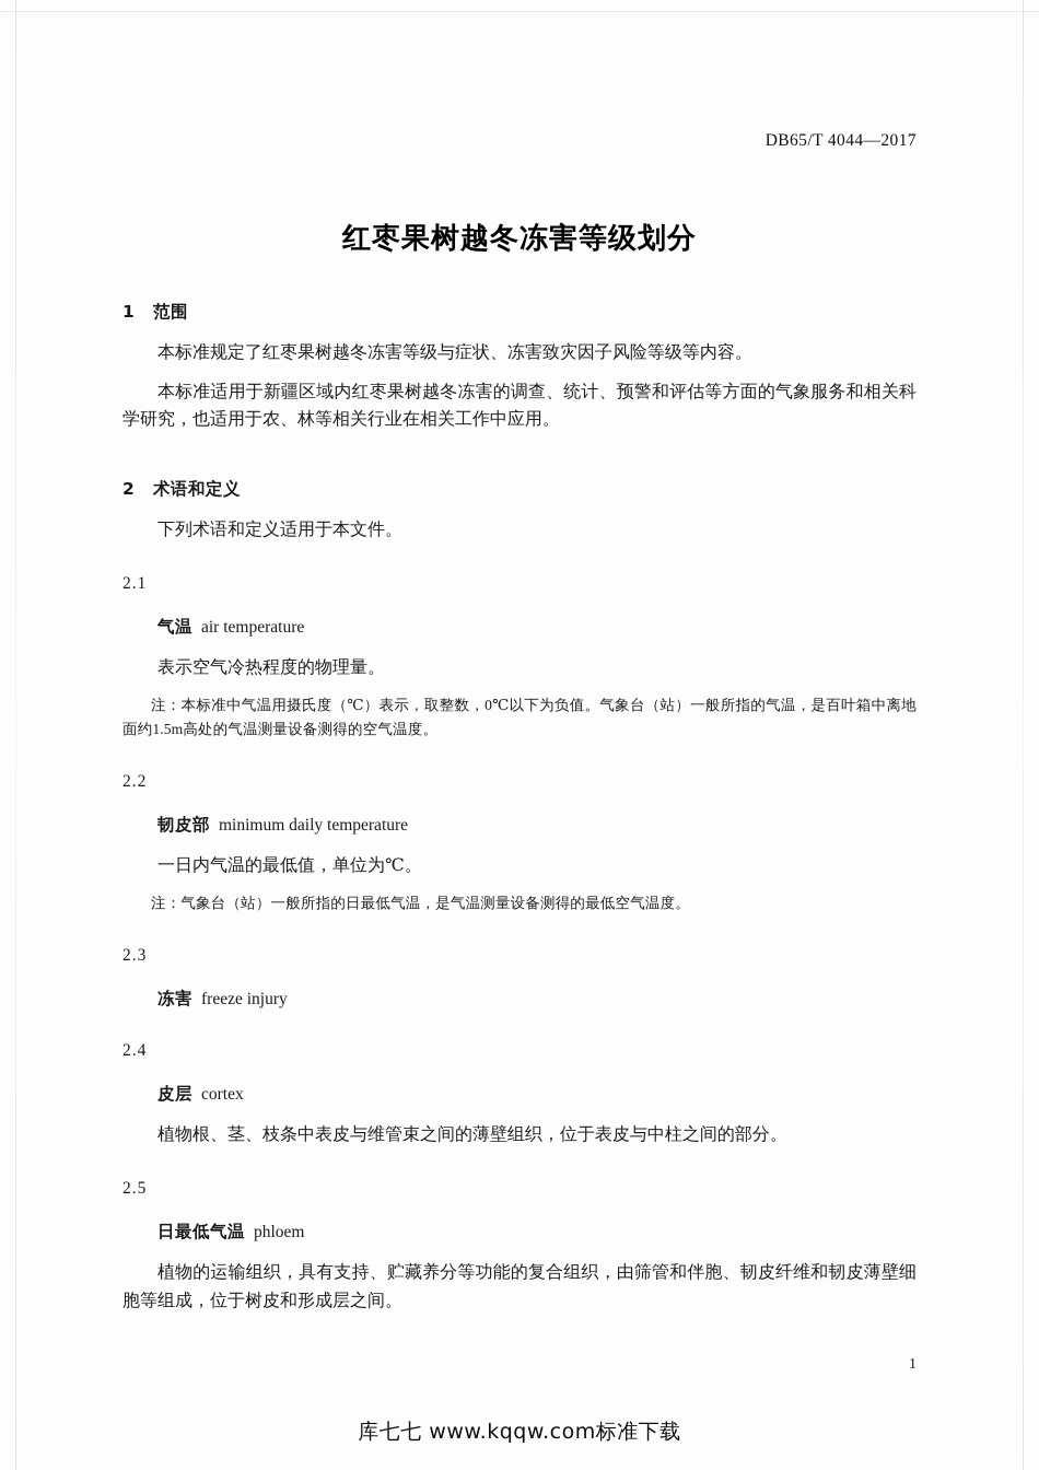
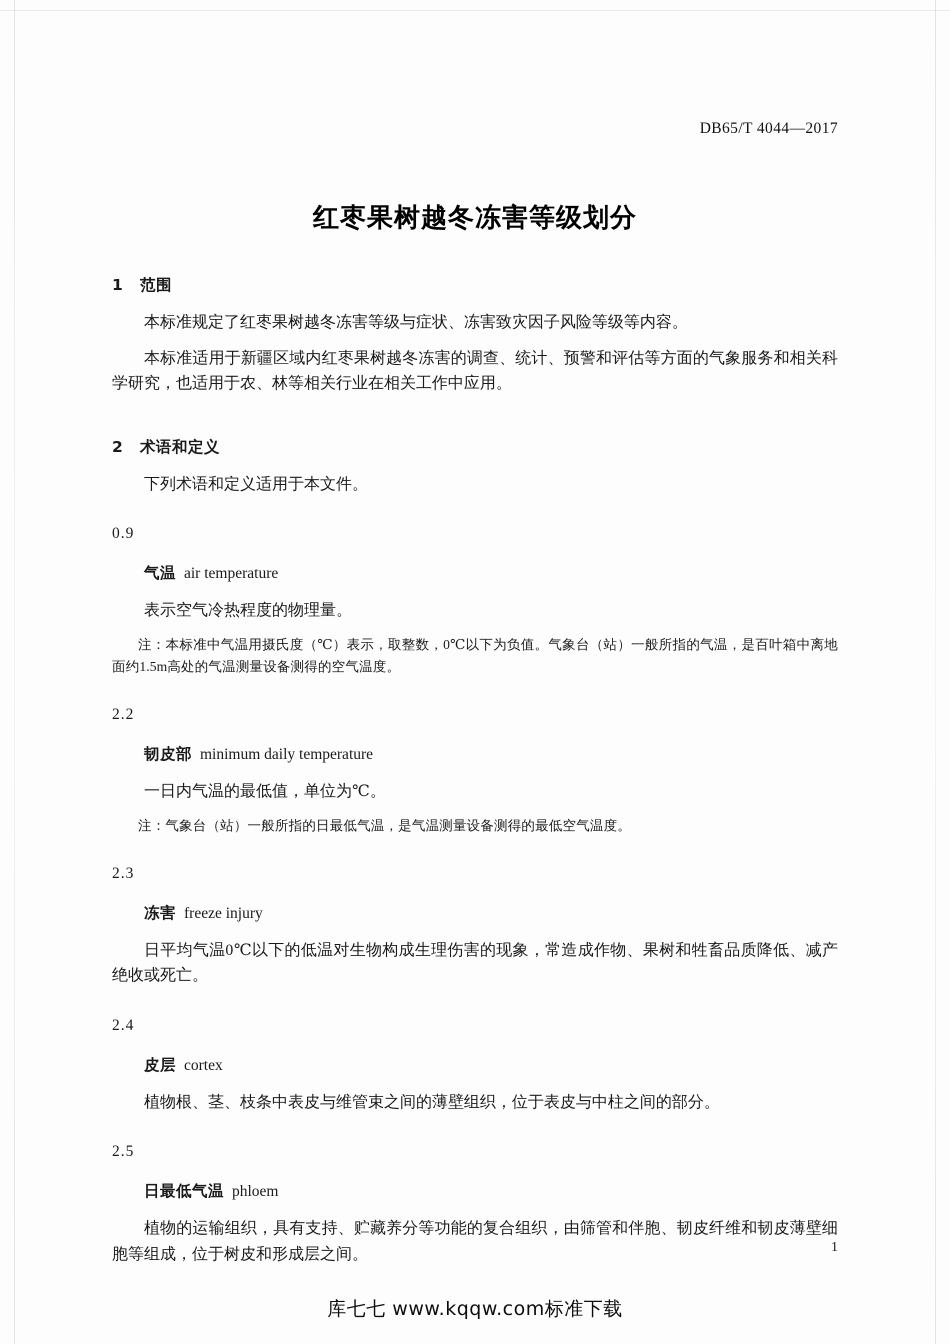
  DB65/T 4044—2017
  红枣果树越冬冻害等级划分
  1 范围
  本标准规定了红枣果树越冬冻害等级与症状、冻害致灾因子风险等级等内容。
  本标准适用于新疆区域内红枣果树越冬冻害的调查、统计、预警和评估等方面的气象服务和相关科学研究，也适用于农、林等相关行业在相关工作中应用。
  2 术语和定义
  下列术语和定义适用于本文件。
- 2.1
+ 0.9
  气温 air temperature
  表示空气冷热程度的物理量。
  注：本标准中气温用摄氏度（℃）表示，取整数，0℃以下为负值。气象台（站）一般所指的气温，是百叶箱中离地面约1.5m高处的气温测量设备测得的空气温度。
  2.2
  韧皮部 minimum daily temperature
  一日内气温的最低值，单位为℃。
  注：气象台（站）一般所指的日最低气温，是气温测量设备测得的最低空气温度。
  2.3
  冻害 freeze injury
+ 日平均气温0℃以下的低温对生物构成生理伤害的现象，常造成作物、果树和牲畜品质降低、减产绝收或死亡。
  2.4
  皮层 cortex
  植物根、茎、枝条中表皮与维管束之间的薄壁组织，位于表皮与中柱之间的部分。
  2.5
  日最低气温 phloem
  植物的运输组织，具有支持、贮藏养分等功能的复合组织，由筛管和伴胞、韧皮纤维和韧皮薄壁细胞等组成，位于树皮和形成层之间。
  1
  库七七 www.kqqw.com标准下载
